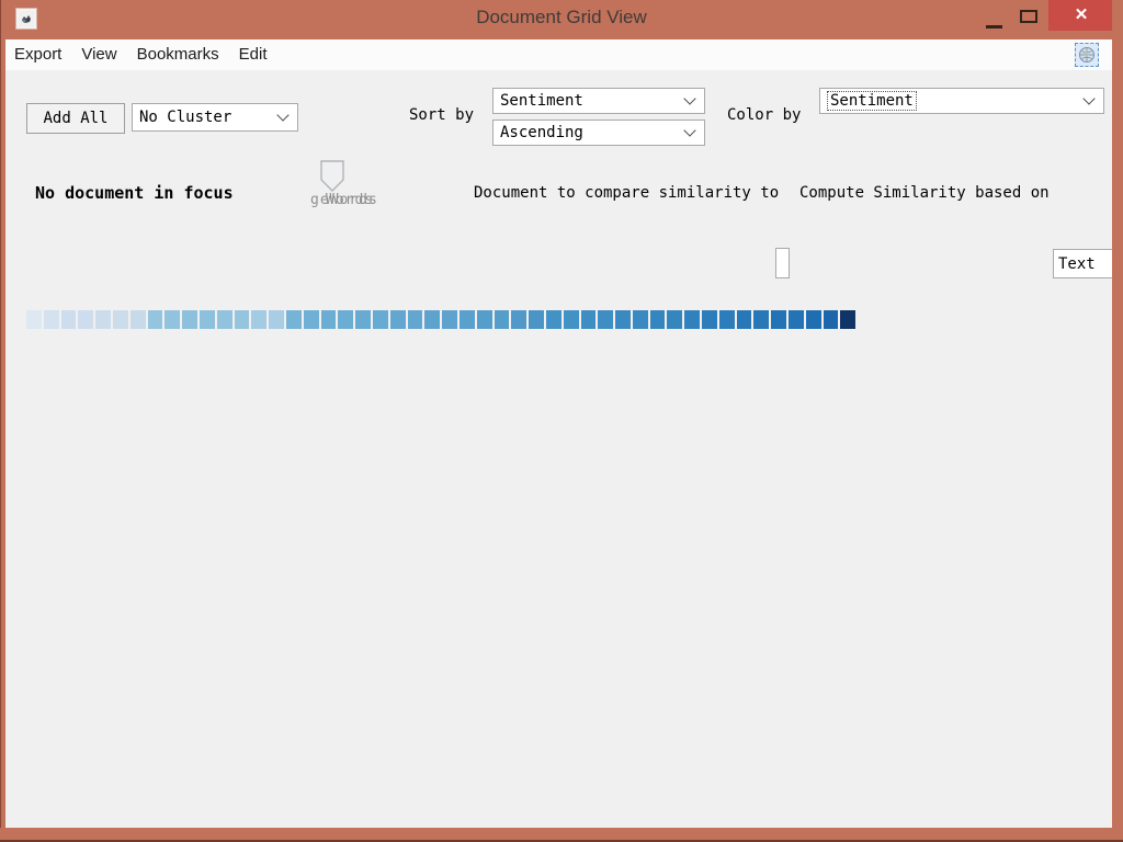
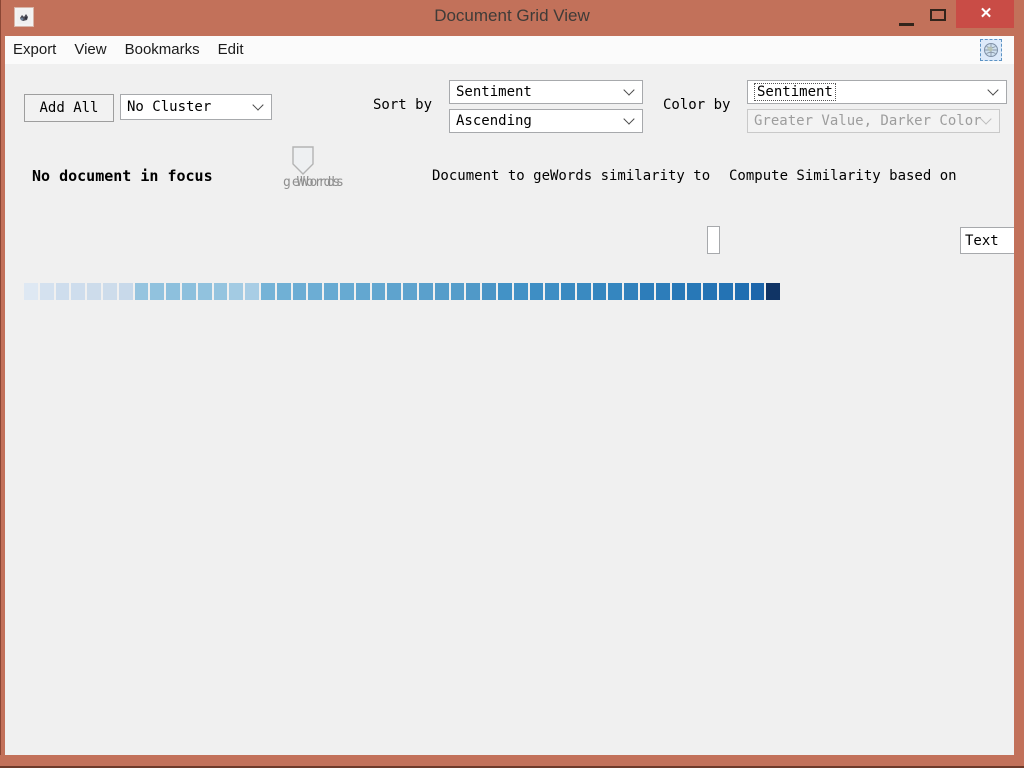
  Document Grid View
  ✕
  Export
  View
  Bookmarks
  Edit
  Add All
  No Cluster
  geWords
  Words
  Sort by
  Sentiment
  Ascending
  Color by
  Sentiment
+ Greater Value, Darker Color
  No document in focus
- Document to compare similarity to
+ Document to geWords similarity to
  Compute Similarity based on
  Text
